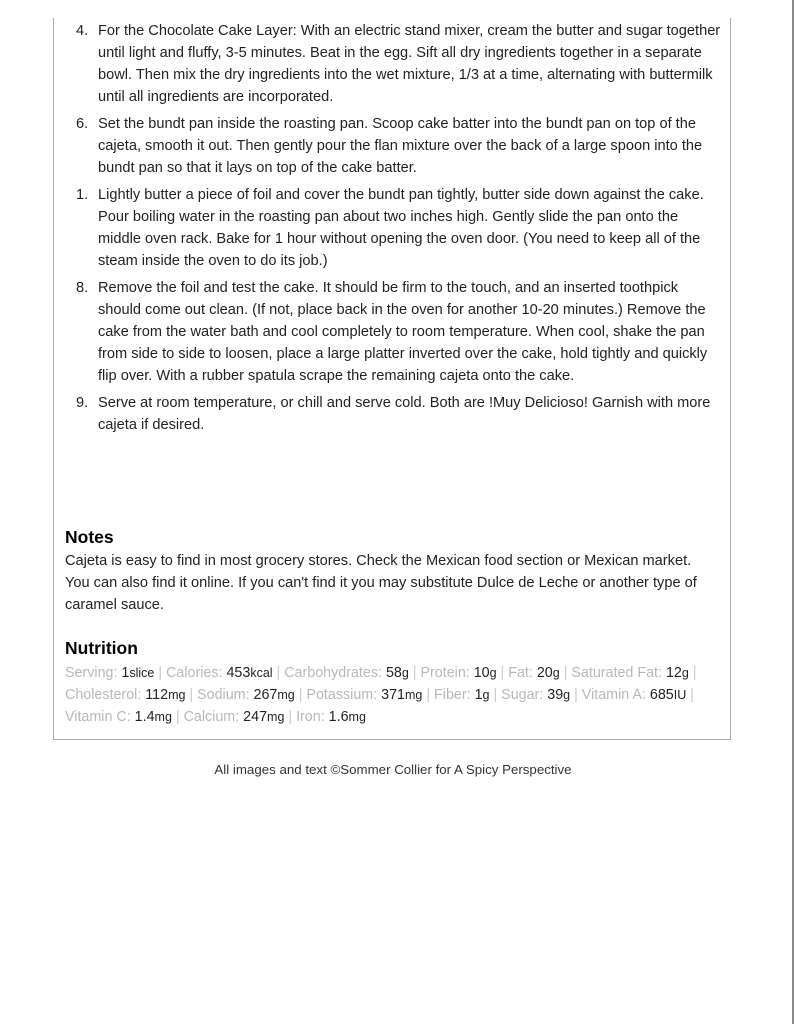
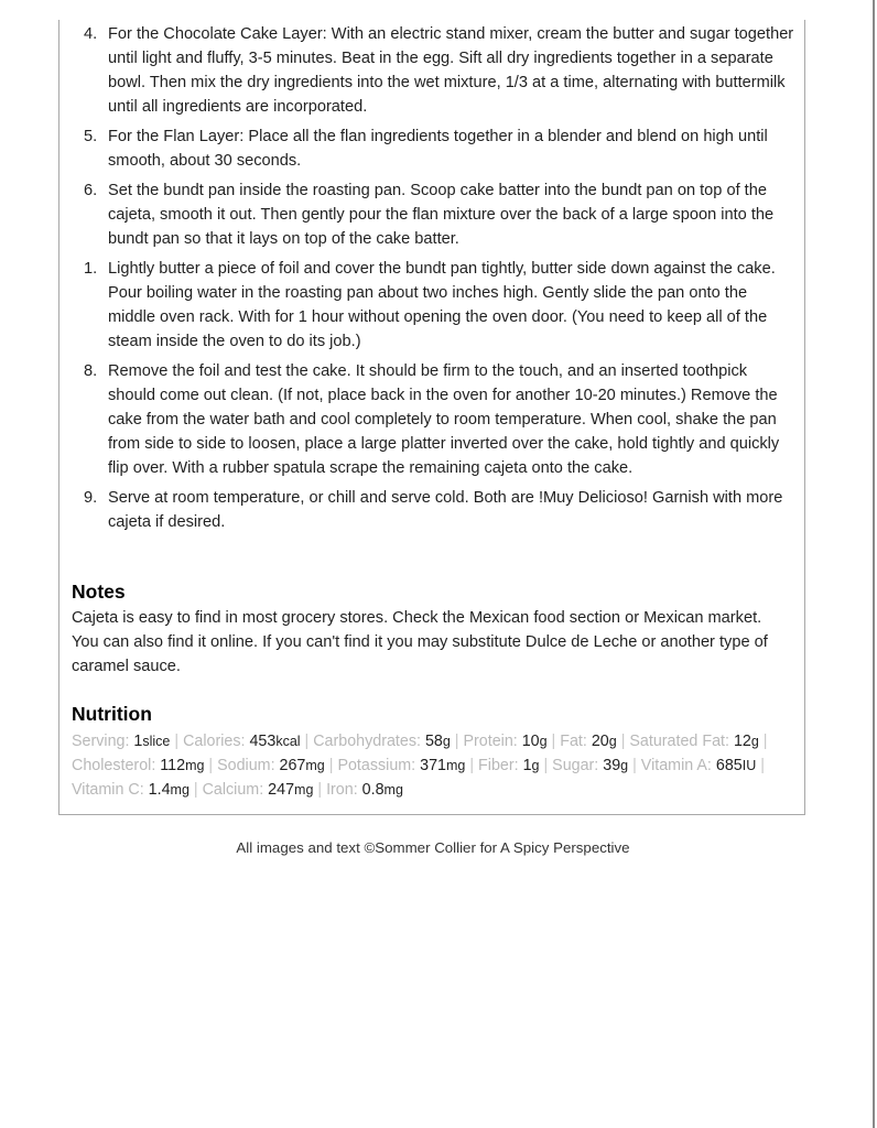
  4.
  For the Chocolate Cake Layer: With an electric stand mixer, cream the butter and sugar together until light and fluffy, 3-5 minutes. Beat in the egg. Sift all dry ingredients together in a separate bowl. Then mix the dry ingredients into the wet mixture, 1/3 at a time, alternating with buttermilk until all ingredients are incorporated.
+ 5.
+ For the Flan Layer: Place all the flan ingredients together in a blender and blend on high until smooth, about 30 seconds.
  6.
  Set the bundt pan inside the roasting pan. Scoop cake batter into the bundt pan on top of the cajeta, smooth it out. Then gently pour the flan mixture over the back of a large spoon into the bundt pan so that it lays on top of the cake batter.
  1.
- Lightly butter a piece of foil and cover the bundt pan tightly, butter side down against the cake. Pour boiling water in the roasting pan about two inches high. Gently slide the pan onto the middle oven rack. Bake for 1 hour without opening the oven door. (You need to keep all of the steam inside the oven to do its job.)
+ Lightly butter a piece of foil and cover the bundt pan tightly, butter side down against the cake. Pour boiling water in the roasting pan about two inches high. Gently slide the pan onto the middle oven rack. With for 1 hour without opening the oven door. (You need to keep all of the steam inside the oven to do its job.)
  8.
  Remove the foil and test the cake. It should be firm to the touch, and an inserted toothpick should come out clean. (If not, place back in the oven for another 10-20 minutes.) Remove the cake from the water bath and cool completely to room temperature. When cool, shake the pan from side to side to loosen, place a large platter inverted over the cake, hold tightly and quickly flip over. With a rubber spatula scrape the remaining cajeta onto the cake.
  9.
  Serve at room temperature, or chill and serve cold. Both are !Muy Delicioso! Garnish with more cajeta if desired.
  Notes
  Cajeta is easy to find in most grocery stores. Check the Mexican food section or Mexican market. You can also find it online. If you can't find it you may substitute Dulce de Leche or another type of caramel sauce.
  Nutrition
- Serving: 1slice | Calories: 453kcal | Carbohydrates: 58g | Protein: 10g | Fat: 20g | Saturated Fat: 12g | Cholesterol: 112mg | Sodium: 267mg | Potassium: 371mg | Fiber: 1g | Sugar: 39g | Vitamin A: 685IU | Vitamin C: 1.4mg | Calcium: 247mg | Iron: 1.6mg
+ Serving: 1slice | Calories: 453kcal | Carbohydrates: 58g | Protein: 10g | Fat: 20g | Saturated Fat: 12g | Cholesterol: 112mg | Sodium: 267mg | Potassium: 371mg | Fiber: 1g | Sugar: 39g | Vitamin A: 685IU | Vitamin C: 1.4mg | Calcium: 247mg | Iron: 0.8mg
  All images and text ©Sommer Collier for A Spicy Perspective
